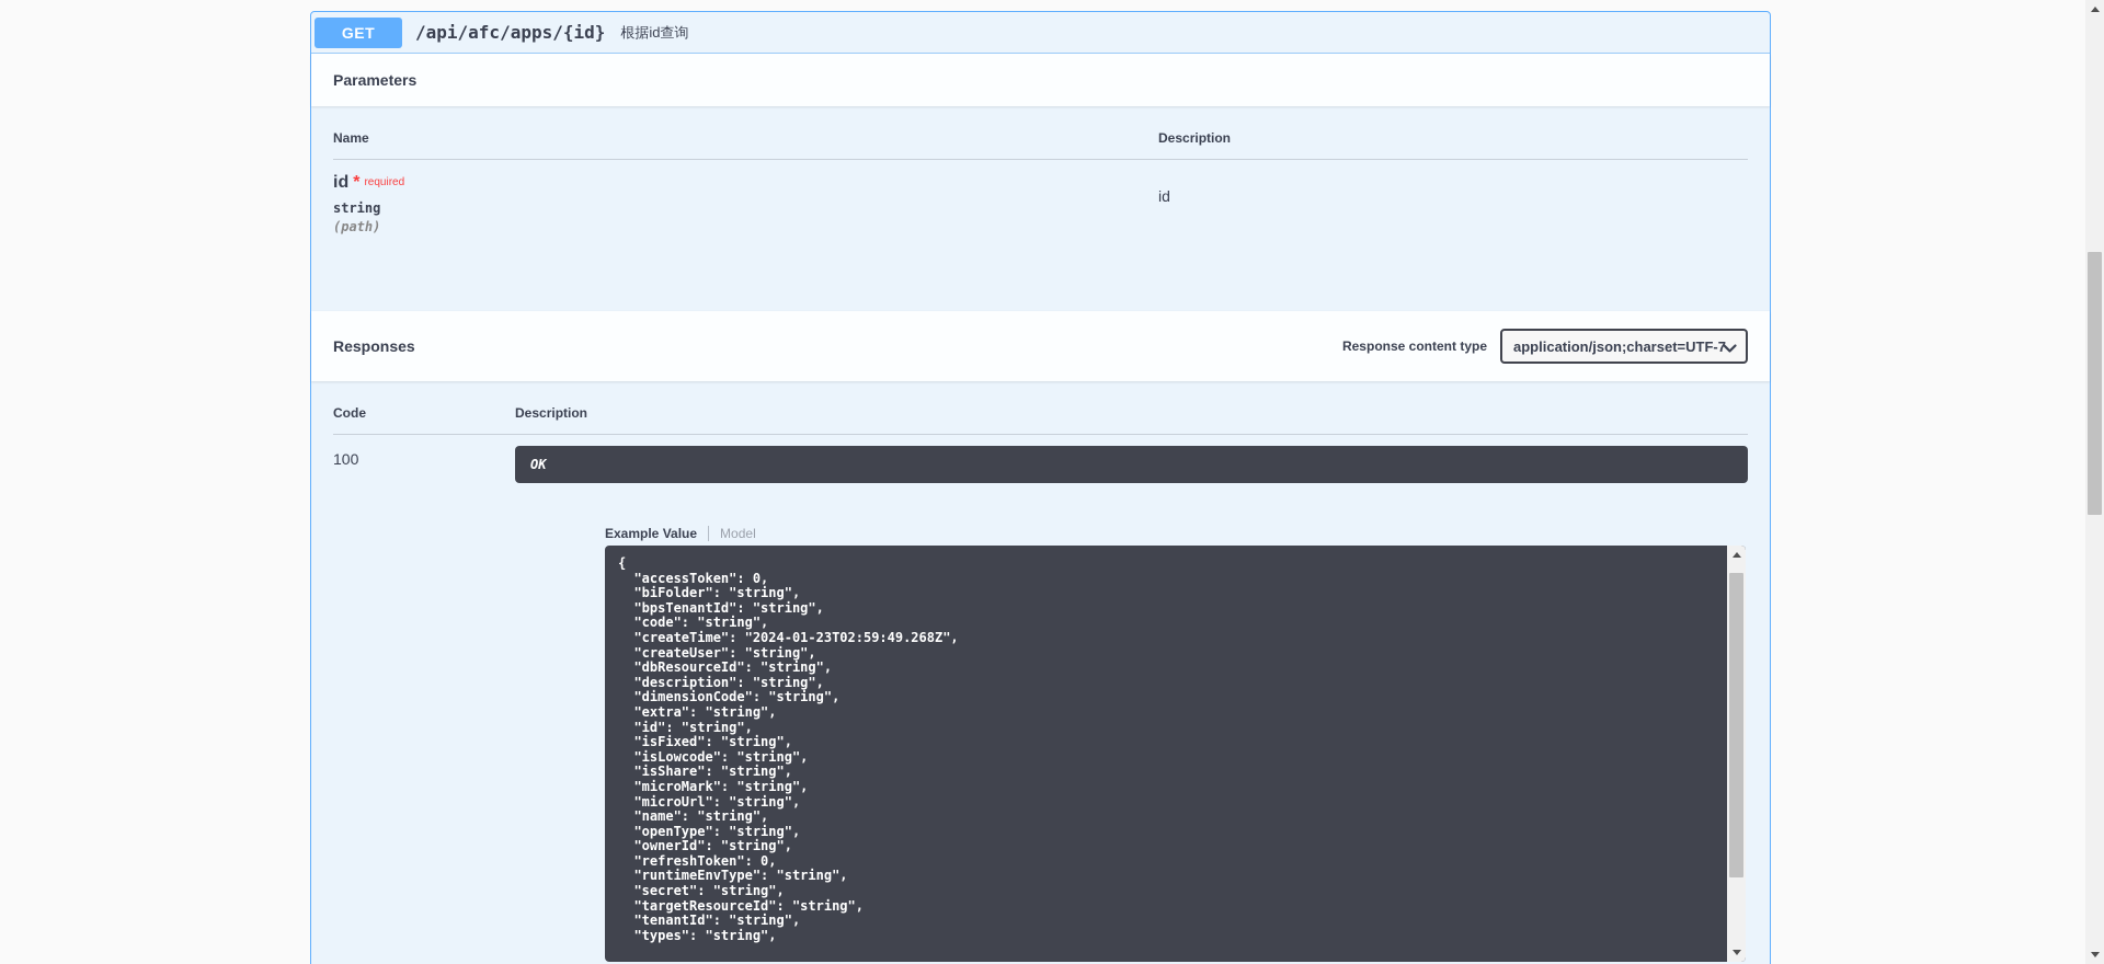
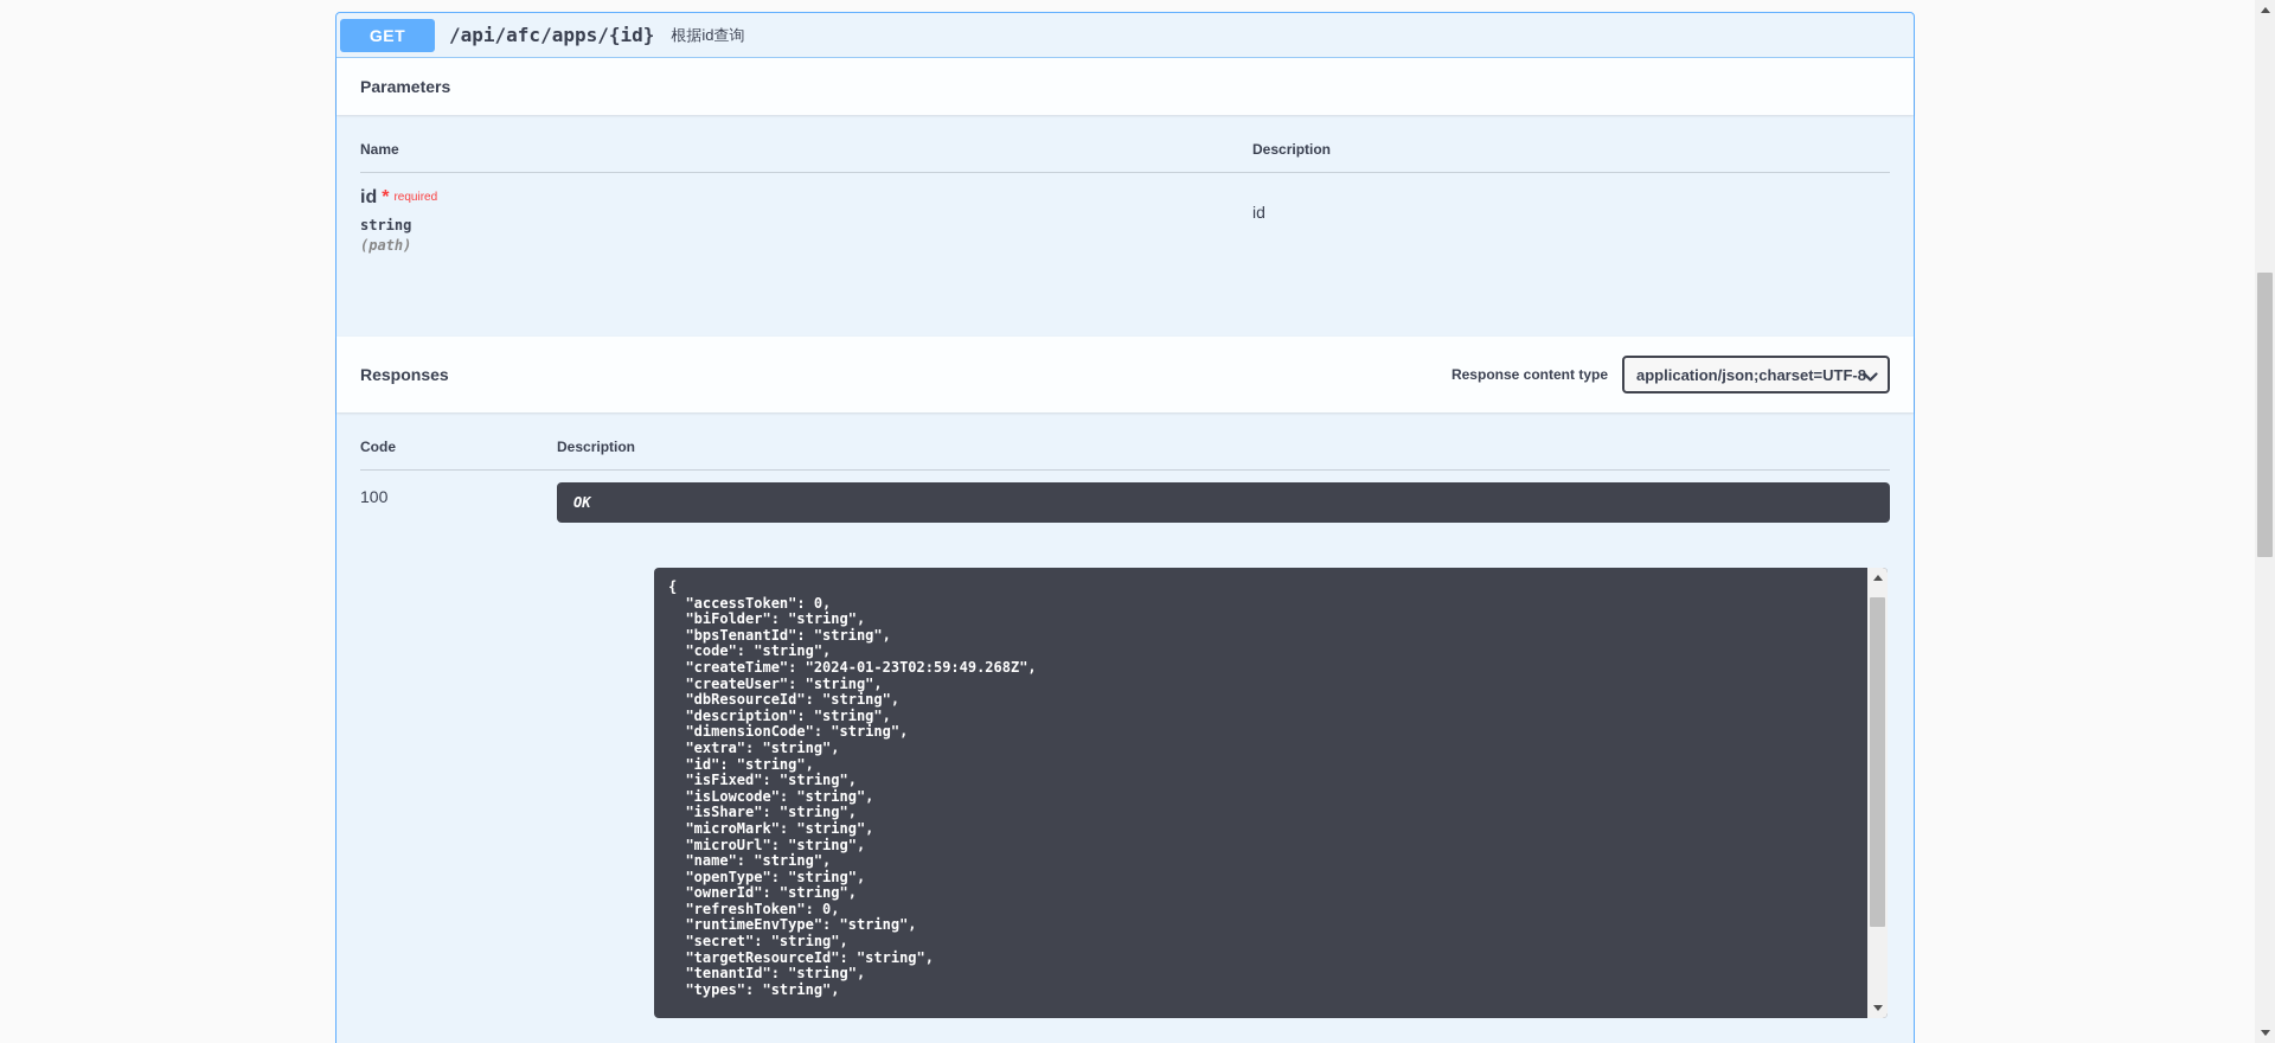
  GET
  /api/afc/apps/{id}
  根据id查询
  Parameters
  Name
  Description
  id * required
  string
  (path)
  id
  Responses
  Response content type
- application/json;charset=UTF-7
+ application/json;charset=UTF-8
  Code
  Description
  100
  OK
- Example Value
- Model
  {
  "accessToken": 0,
  "biFolder": "string",
  "bpsTenantId": "string",
  "code": "string",
  "createTime": "2024-01-23T02:59:49.268Z",
  "createUser": "string",
  "dbResourceId": "string",
  "description": "string",
  "dimensionCode": "string",
  "extra": "string",
  "id": "string",
  "isFixed": "string",
  "isLowcode": "string",
  "isShare": "string",
  "microMark": "string",
  "microUrl": "string",
  "name": "string",
  "openType": "string",
  "ownerId": "string",
  "refreshToken": 0,
  "runtimeEnvType": "string",
  "secret": "string",
  "targetResourceId": "string",
  "tenantId": "string",
  "types": "string",
